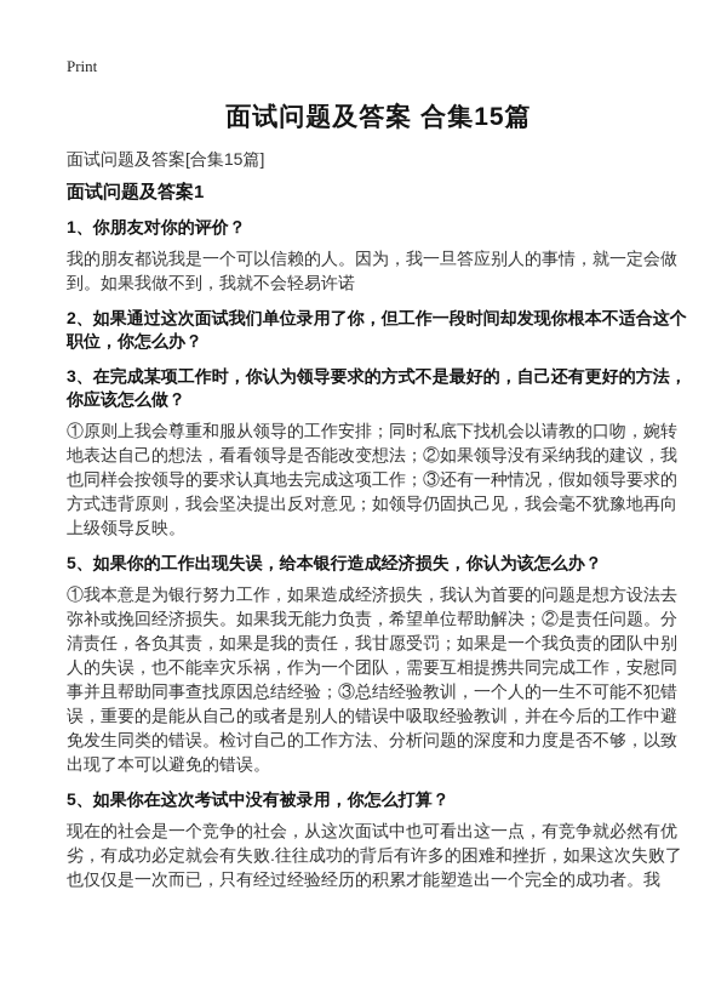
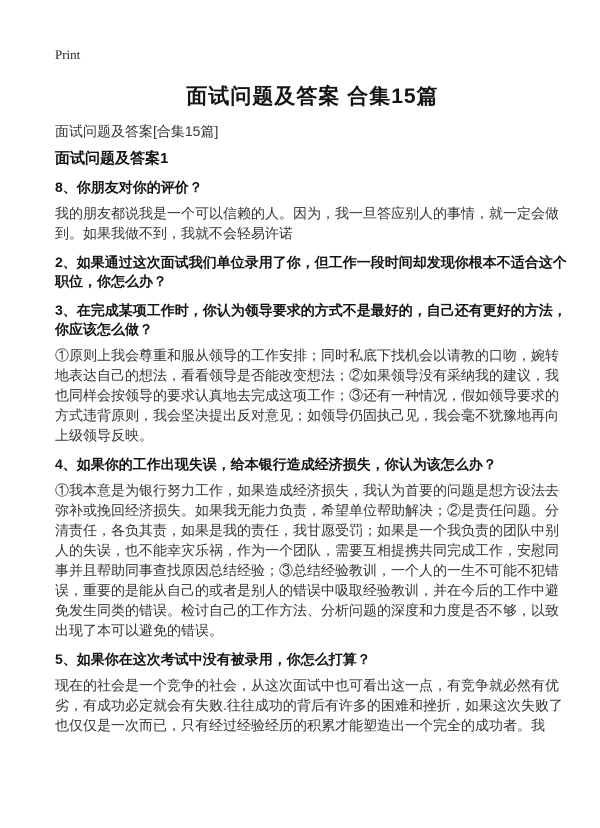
  Print
  面试问题及答案 合集15篇
  面试问题及答案[合集15篇]
  面试问题及答案1
- 1、你朋友对你的评价？
+ 8、你朋友对你的评价？
  我的朋友都说我是一个可以信赖的人。因为，我一旦答应别人的事情，就一定会做到。如果我做不到，我就不会轻易许诺
  2、如果通过这次面试我们单位录用了你，但工作一段时间却发现你根本不适合这个职位，你怎么办？
  3、在完成某项工作时，你认为领导要求的方式不是最好的，自己还有更好的方法，你应该怎么做？
  ①原则上我会尊重和服从领导的工作安排；同时私底下找机会以请教的口吻，婉转地表达自己的想法，看看领导是否能改变想法；②如果领导没有采纳我的建议，我也同样会按领导的要求认真地去完成这项工作；③还有一种情况，假如领导要求的方式违背原则，我会坚决提出反对意见；如领导仍固执己见，我会毫不犹豫地再向上级领导反映。
- 5、如果你的工作出现失误，给本银行造成经济损失，你认为该怎么办？
+ 4、如果你的工作出现失误，给本银行造成经济损失，你认为该怎么办？
  ①我本意是为银行努力工作，如果造成经济损失，我认为首要的问题是想方设法去弥补或挽回经济损失。如果我无能力负责，希望单位帮助解决；②是责任问题。分清责任，各负其责，如果是我的责任，我甘愿受罚；如果是一个我负责的团队中别人的失误，也不能幸灾乐祸，作为一个团队，需要互相提携共同完成工作，安慰同事并且帮助同事查找原因总结经验；③总结经验教训，一个人的一生不可能不犯错误，重要的是能从自己的或者是别人的错误中吸取经验教训，并在今后的工作中避免发生同类的错误。检讨自己的工作方法、分析问题的深度和力度是否不够，以致出现了本可以避免的错误。
  5、如果你在这次考试中没有被录用，你怎么打算？
  现在的社会是一个竞争的社会，从这次面试中也可看出这一点，有竞争就必然有优劣，有成功必定就会有失败.往往成功的背后有许多的困难和挫折，如果这次失败了也仅仅是一次而已，只有经过经验经历的积累才能塑造出一个完全的成功者。我
